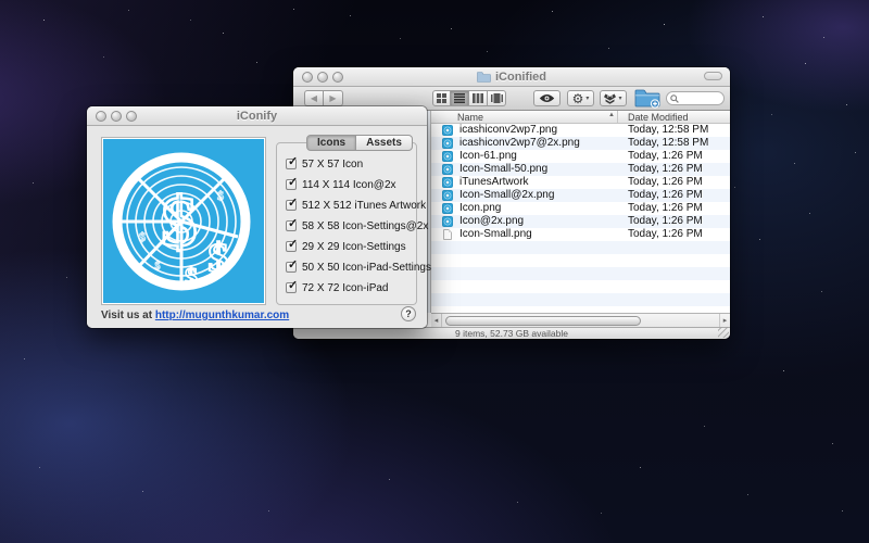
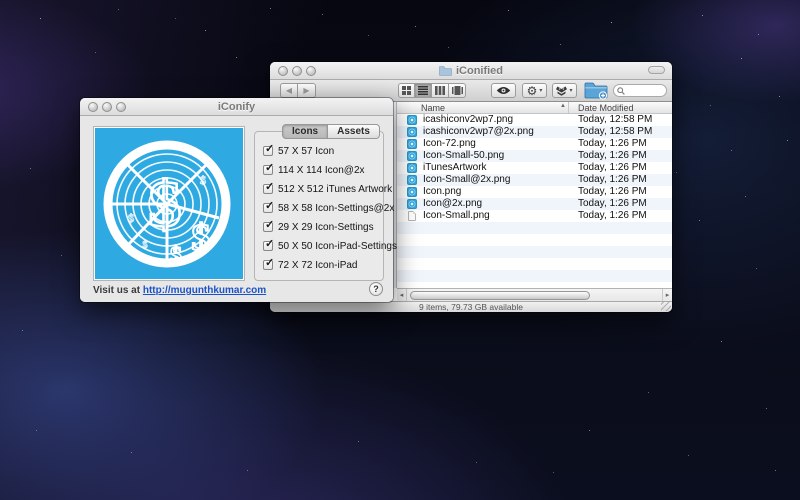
  iConified
  ◀
  ▶
  ⚙
  Name
  Date Modified
  icashiconv2wp7.png
  Today, 12:58 PM
  icashiconv2wp7@2x.png
  Today, 12:58 PM
- Icon-61.png
+ Icon-72.png
  Today, 1:26 PM
  Icon-Small-50.png
  Today, 1:26 PM
  iTunesArtwork
  Today, 1:26 PM
  Icon-Small@2x.png
  Today, 1:26 PM
  Icon.png
  Today, 1:26 PM
  Icon@2x.png
  Today, 1:26 PM
  Icon-Small.png
  Today, 1:26 PM
- 9 items, 52.73 GB available
+ 9 items, 79.73 GB available
  iConify
  $
  $
  $
  $
  $
  $
  Icons
  Assets
  ✓
  57 X 57 Icon
  ✓
  114 X 114 Icon@2x
  ✓
  512 X 512 iTunes Artwork
  ✓
  58 X 58 Icon-Settings@2x
  ✓
  29 X 29 Icon-Settings
  ✓
  50 X 50 Icon-iPad-Settings
  ✓
  72 X 72 Icon-iPad
  Visit us at http://mugunthkumar.com
  ?
